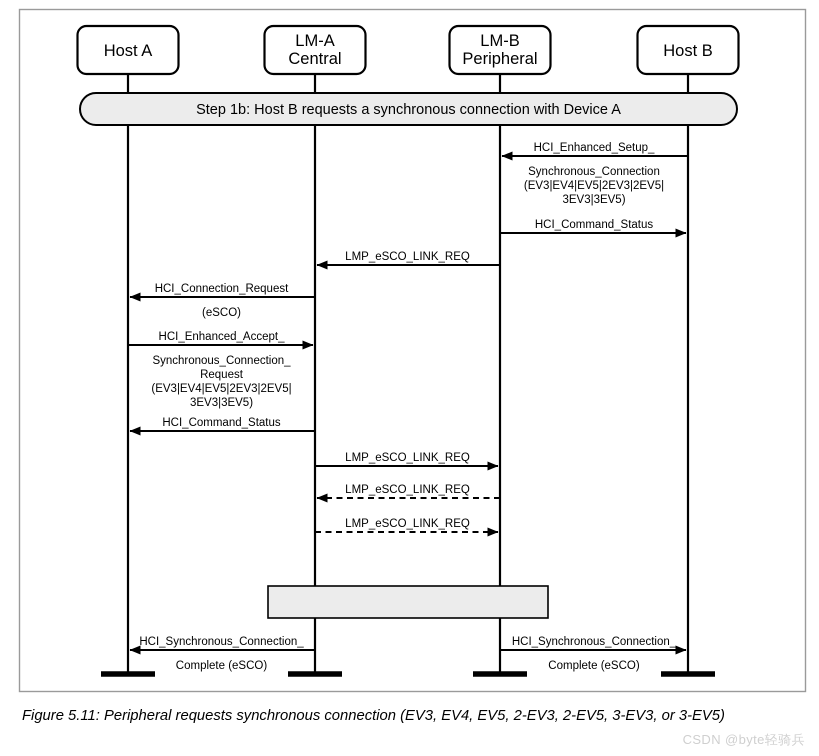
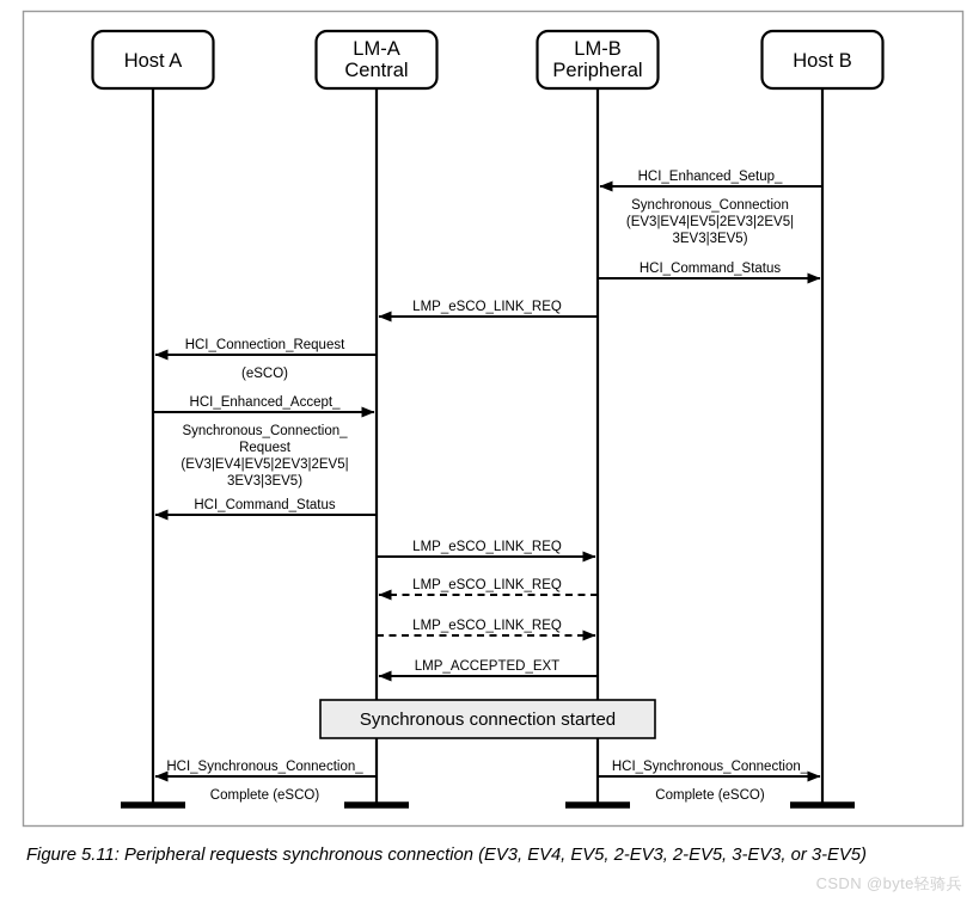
  Host A
  LM-A
  Central
  LM-B
  Peripheral
  Host B
- Step 1b: Host B requests a synchronous connection with Device A
  HCI_Enhanced_Setup_
  Synchronous_Connection
  (EV3|EV4|EV5|2EV3|2EV5|
  3EV3|3EV5)
  HCI_Command_Status
  LMP_eSCO_LINK_REQ
  HCI_Connection_Request
  (eSCO)
  HCI_Enhanced_Accept_
  Synchronous_Connection_
  Request
  (EV3|EV4|EV5|2EV3|2EV5|
  3EV3|3EV5)
  HCI_Command_Status
  LMP_eSCO_LINK_REQ
  LMP_eSCO_LINK_REQ
  LMP_eSCO_LINK_REQ
+ LMP_ACCEPTED_EXT
  HCI_Synchronous_Connection_
  Complete (eSCO)
  HCI_Synchronous_Connection_
  Complete (eSCO)
+ Synchronous connection started
  Figure 5.11: Peripheral requests synchronous connection (EV3, EV4, EV5, 2-EV3, 2-EV5, 3-EV3, or 3-EV5)
  CSDN @byte轻骑兵
